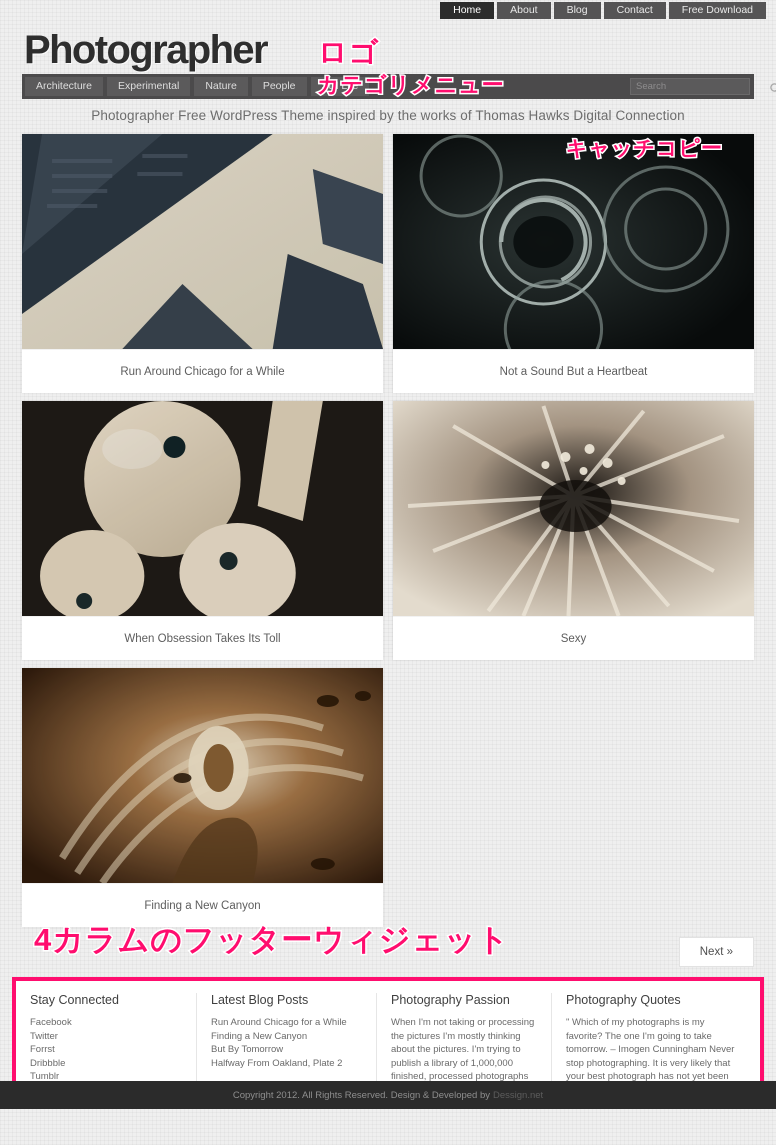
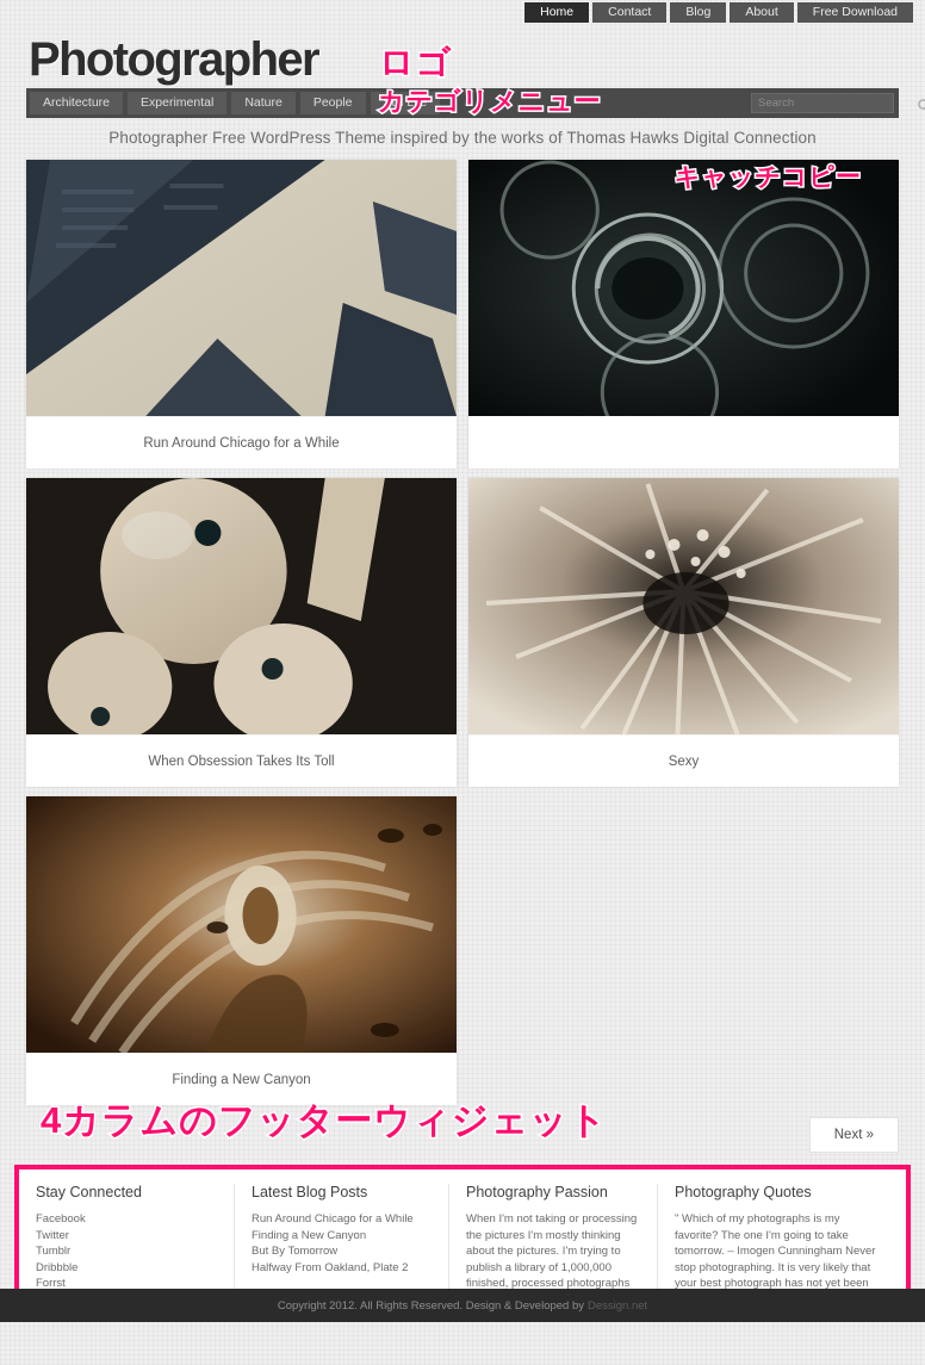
  Home
- About
+ Contact
  Blog
- Contact
+ About
  Free Download
  Photographer
  ロゴ
  Architecture
  Experimental
  Nature
  People
  Still Life
  カテゴリメニュー
  Search
  Photographer Free WordPress Theme inspired by the works of Thomas Hawks Digital Connection
  キャッチコピー
  Run Around Chicago for a While
- Not a Sound But a Heartbeat
  When Obsession Takes Its Toll
  Sexy
  Finding a New Canyon
  4カラムのフッターウィジェット
  Next »
  Stay Connected
  Facebook
  Twitter
- Forrst
+ Tumblr
  Dribbble
- Tumblr
+ Forrst
  Latest Blog Posts
  Run Around Chicago for a While
  Finding a New Canyon
  But By Tomorrow
  Halfway From Oakland, Plate 2
  Photography Passion
  When I'm not taking or processing the pictures I'm mostly thinking about the pictures. I'm trying to publish a library of 1,000,000 finished, processed photographs
  Photography Quotes
  " Which of my photographs is my favorite? The one I'm going to take tomorrow. – Imogen Cunningham Never stop photographing. It is very likely that your best photograph has not yet been
  Copyright 2012. All Rights Reserved. Design & Developed by
  Dessign.net
